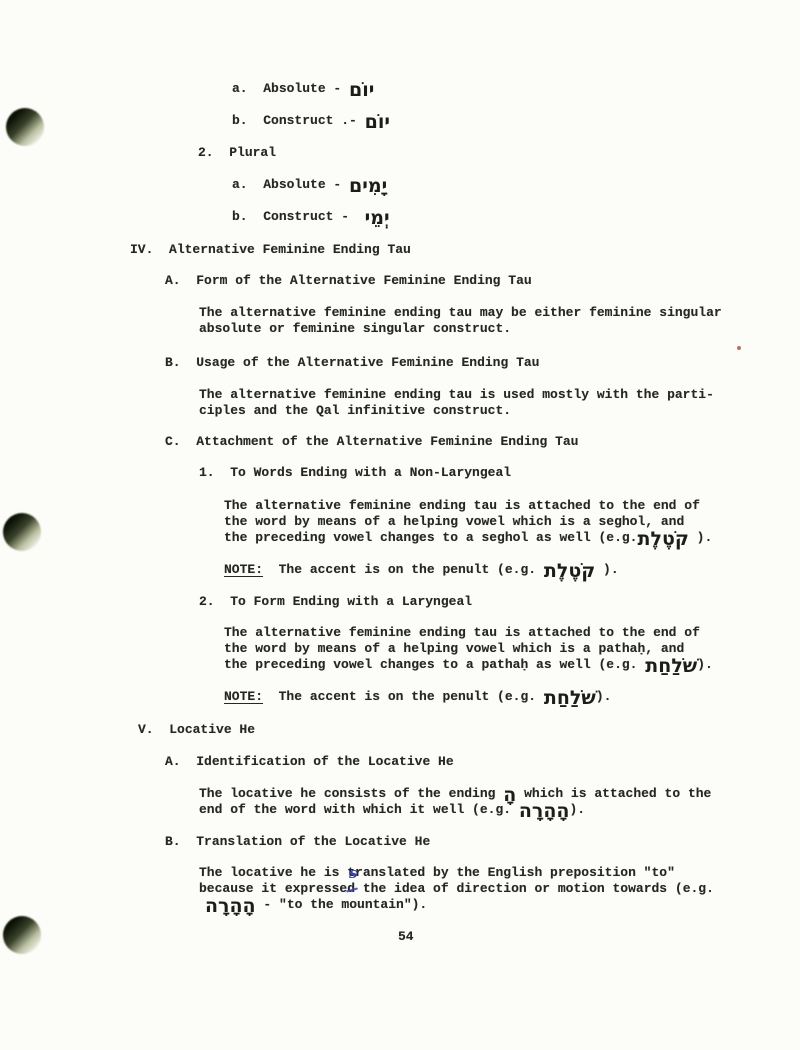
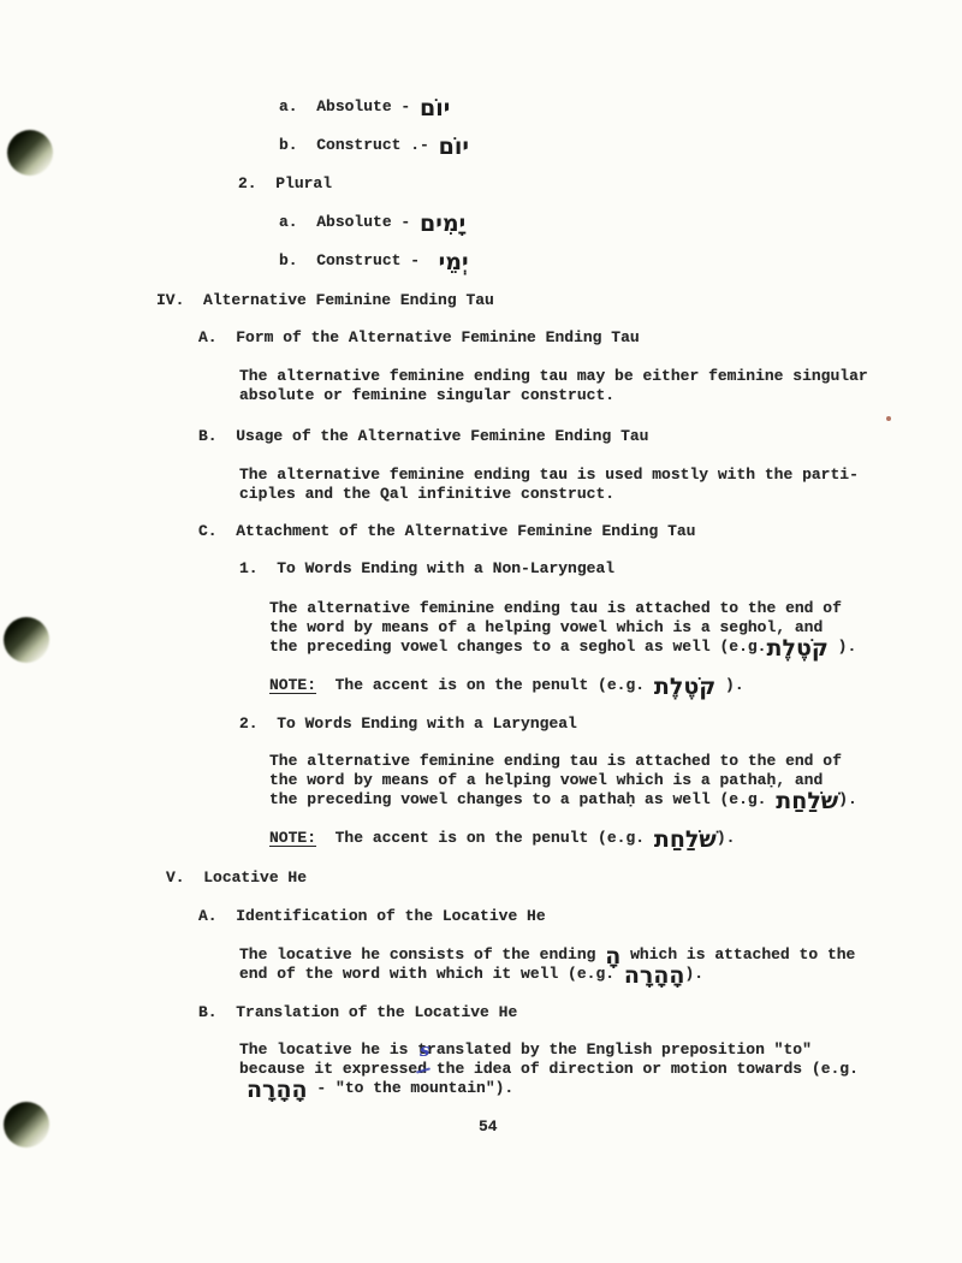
  a. Absolute - יוֹם
  b. Construct .- יוֹם
  2. Plural
  a. Absolute - יָמִים
  b. Construct - יְמֵי
  IV. Alternative Feminine Ending Tau
  A. Form of the Alternative Feminine Ending Tau
  The alternative feminine ending tau may be either feminine singular
  absolute or feminine singular construct.
  B. Usage of the Alternative Feminine Ending Tau
  The alternative feminine ending tau is used mostly with the parti-
  ciples and the Qal infinitive construct.
  C. Attachment of the Alternative Feminine Ending Tau
  1. To Words Ending with a Non-Laryngeal
  The alternative feminine ending tau is attached to the end of
  the word by means of a helping vowel which is a seghol, and
  the preceding vowel changes to a seghol as well (e.g. קֹטֶלֶת ).
  NOTE: The accent is on the penult (e.g. קֹטֶלֶת ).
- 2. To Form Ending with a Laryngeal
+ 2. To Words Ending with a Laryngeal
  The alternative feminine ending tau is attached to the end of
  the word by means of a helping vowel which is a pathaḥ, and
  the preceding vowel changes to a pathaḥ as well (e.g. שֹׁלַחַת ).
  NOTE: The accent is on the penult (e.g. שֹׁלַחַת ).
  V. Locative He
  A. Identification of the Locative He
  The locative he consists of the ending הָ which is attached to the
  end of the word with which it well (e.g. הָהָרָה ).
  B. Translation of the Locative He
  The locative he is translated by the English preposition "to"
  because it expressed the idea of direction or motion towards (e.g.
  הָהָרָה - "to the mountain").
  s
  54
